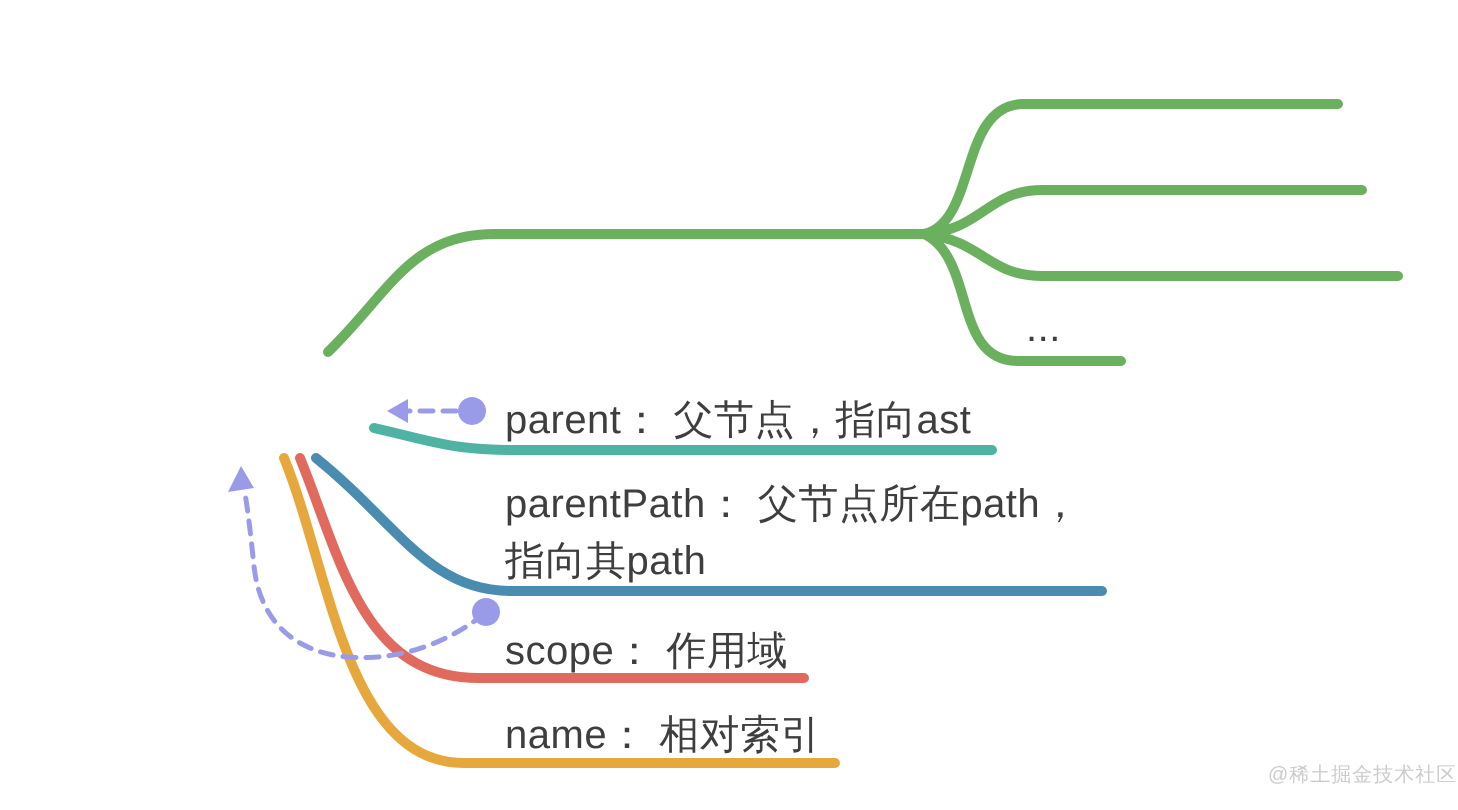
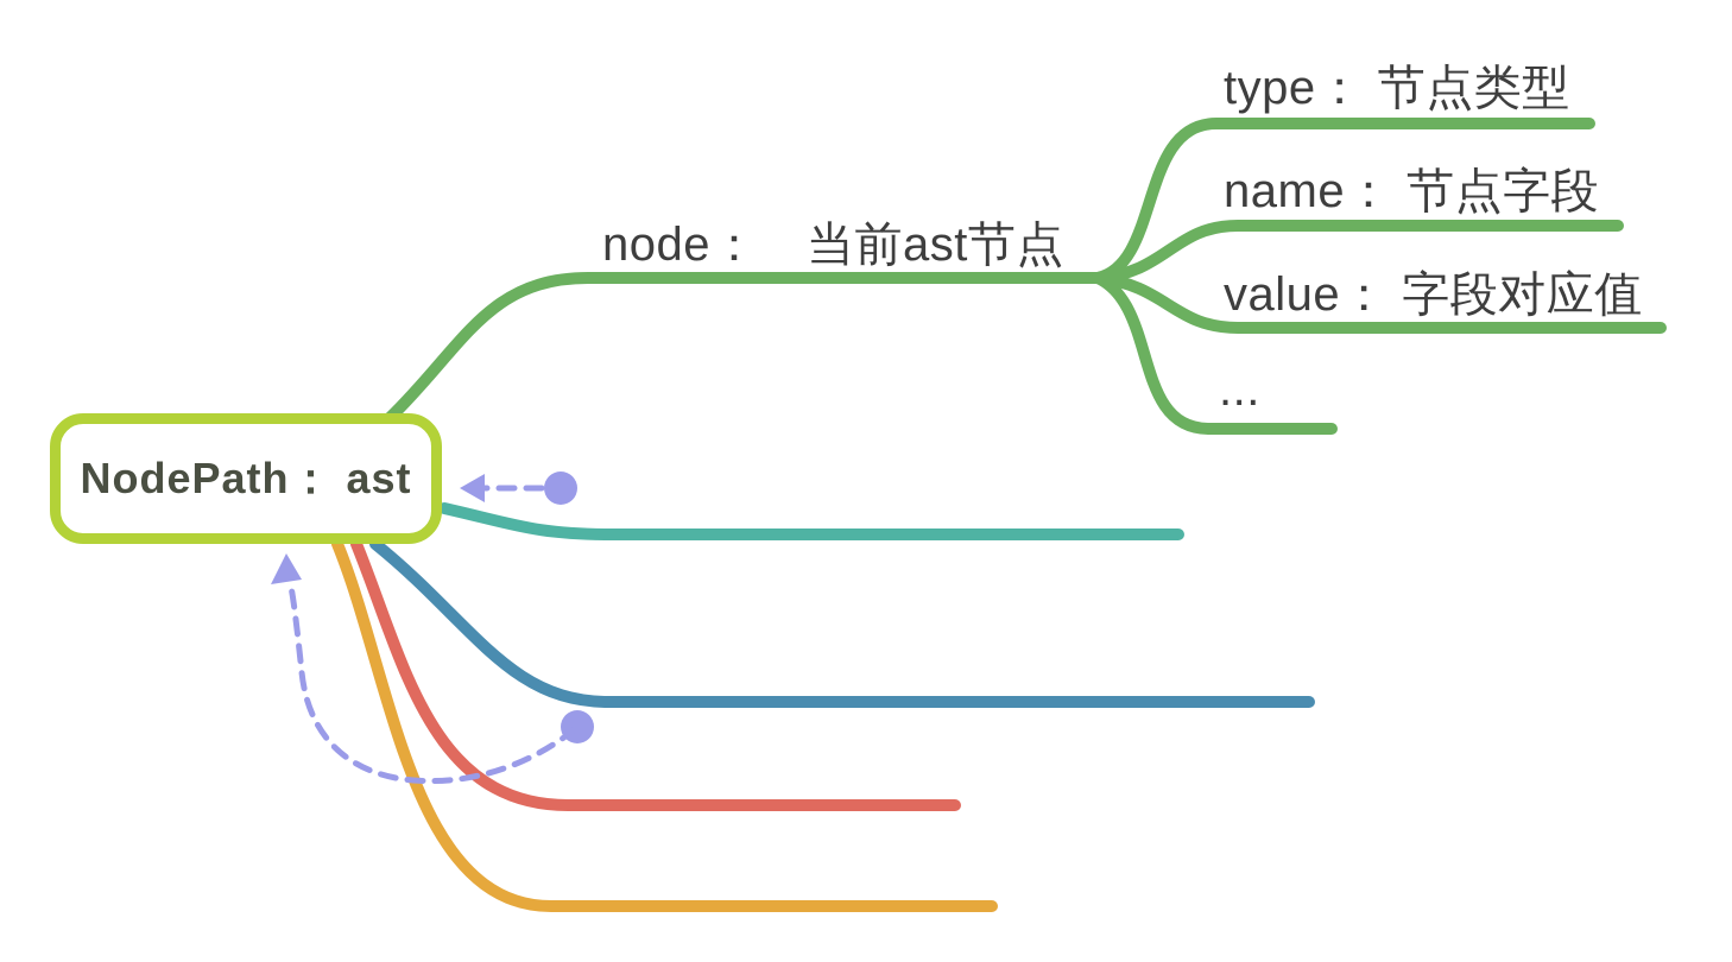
+ NodePath： ast
+ node： 当前ast节点
+ type： 节点类型
+ name： 节点字段
+ value： 字段对应值
  ...
- parent： 父节点，指向ast
- parentPath： 父节点所在path，
- 指向其path
- scope： 作用域
- name： 相对索引
- @稀土掘金技术社区
